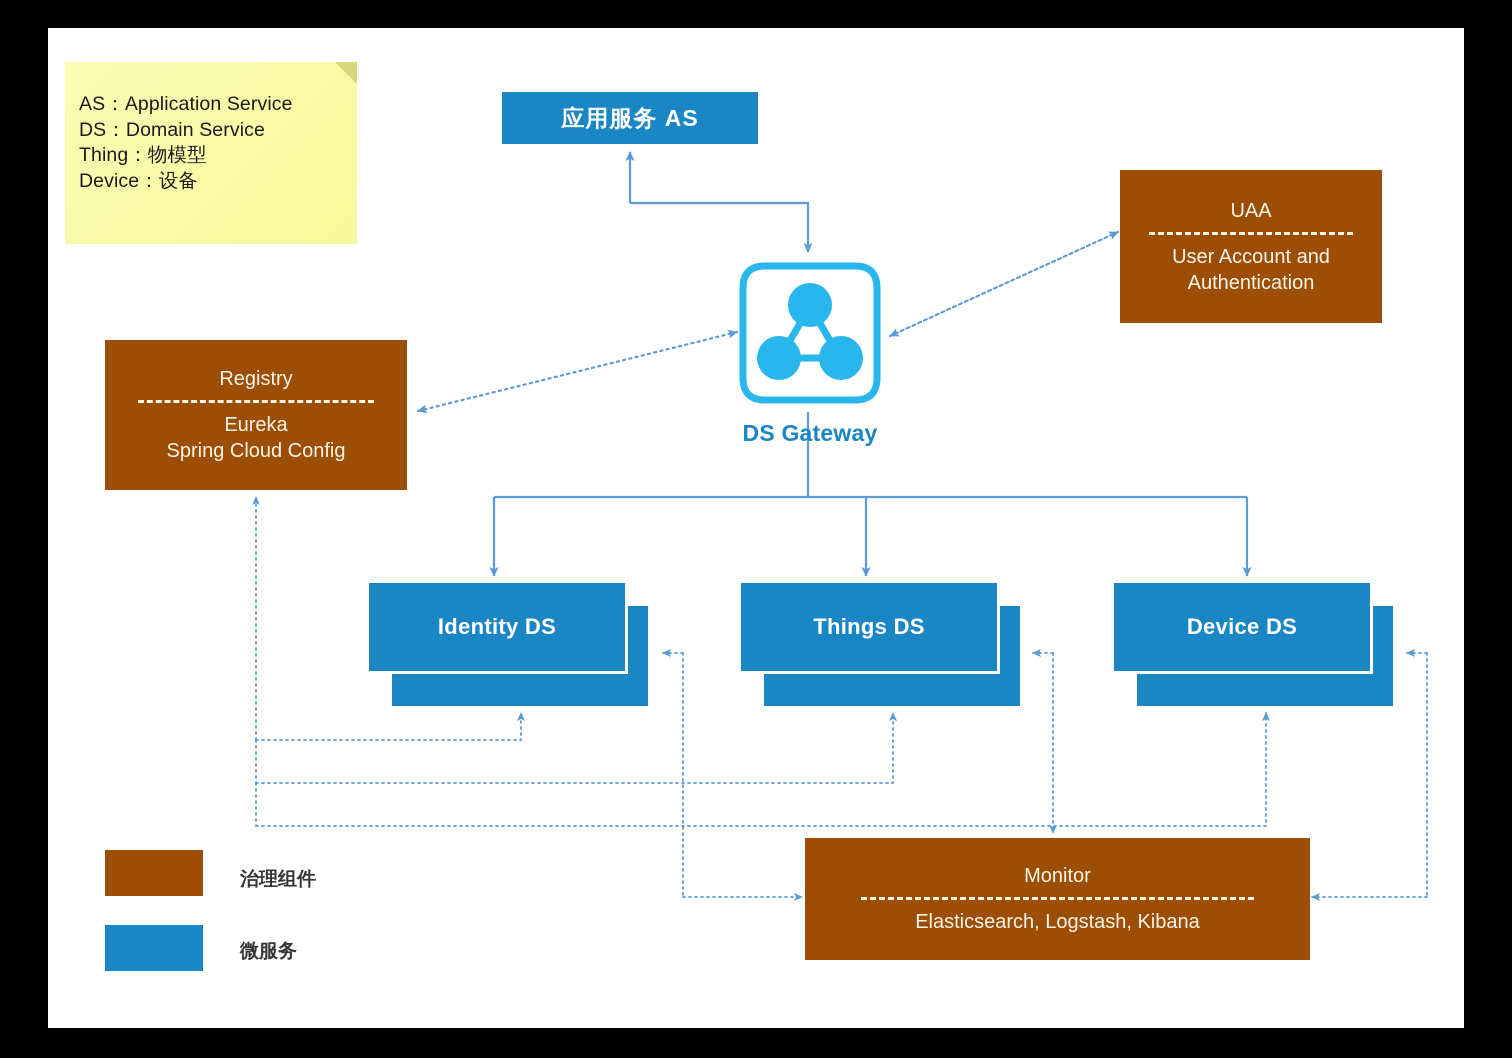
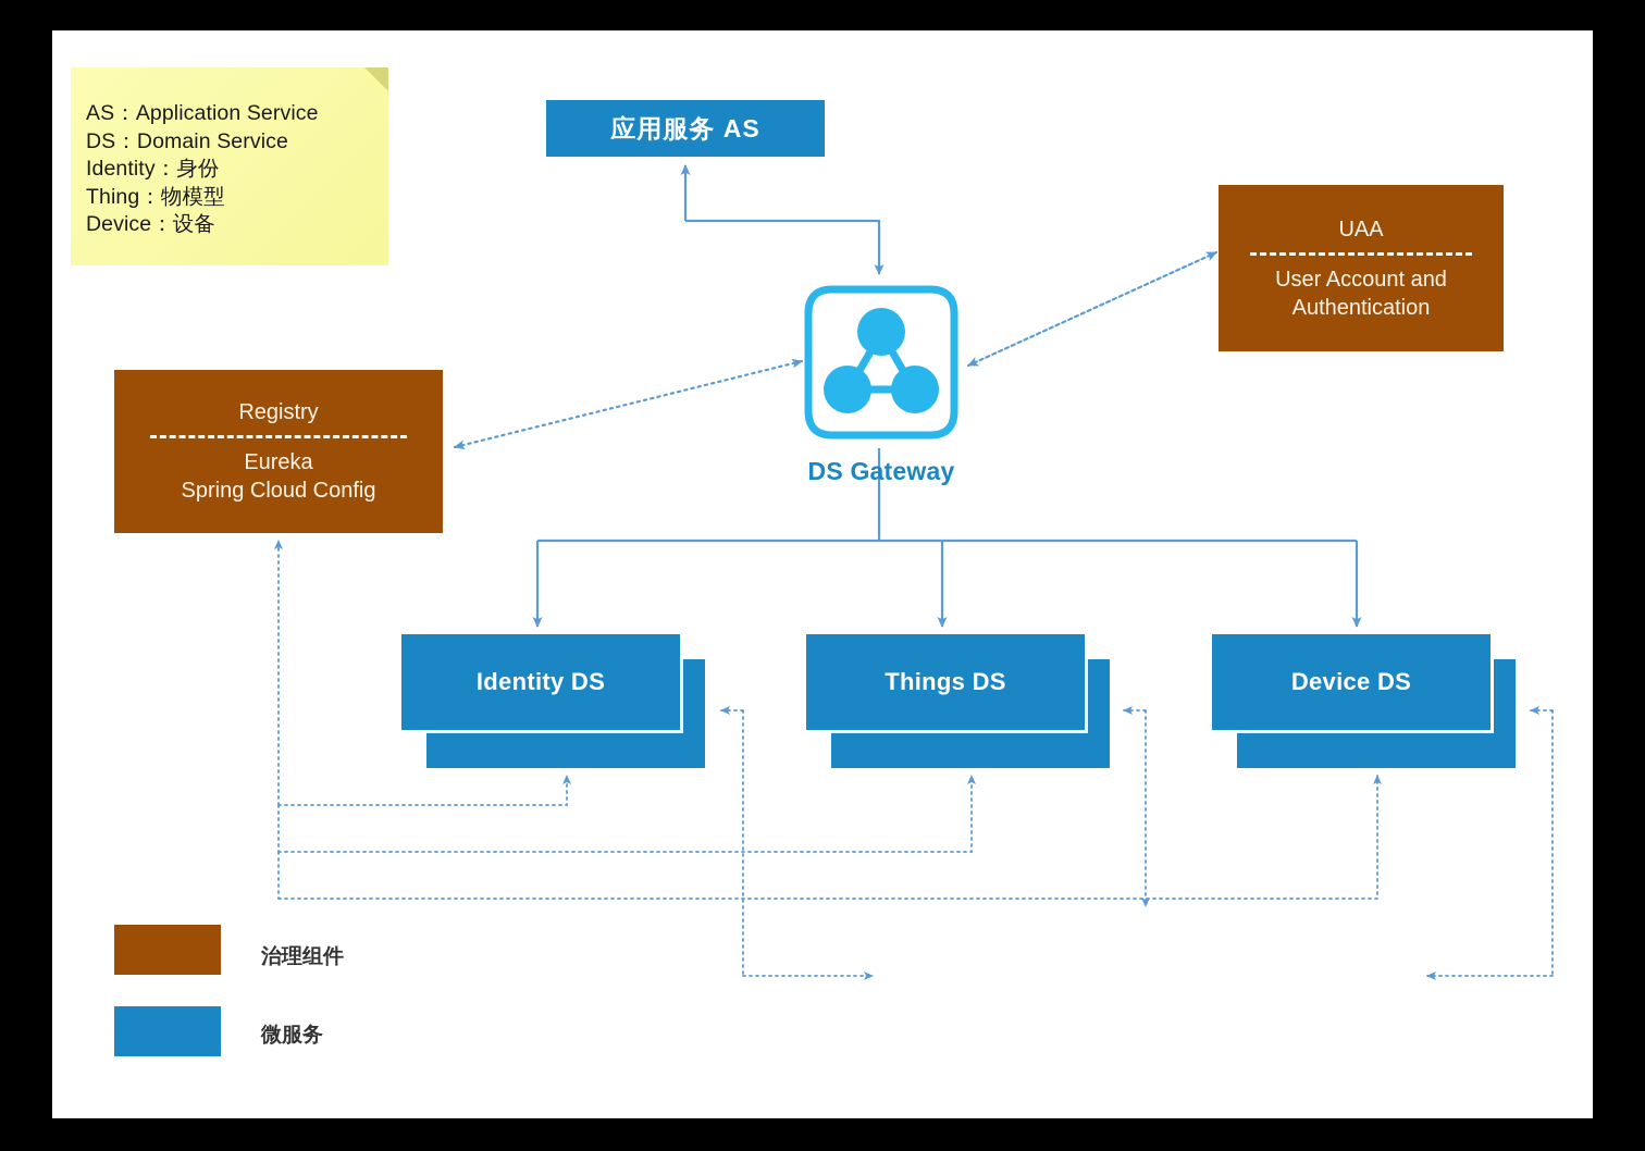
  AS：Application Service
  DS：Domain Service
+ Identity：身份
  Thing：物模型
  Device：设备
  应用服务 AS
  UAA
  User Account and
  Authentication
  Registry
  Eureka
  Spring Cloud Config
  DS Gateway
  Identity DS
  Things DS
  Device DS
- Monitor
- Elasticsearch, Logstash, Kibana
  治理组件
  微服务
